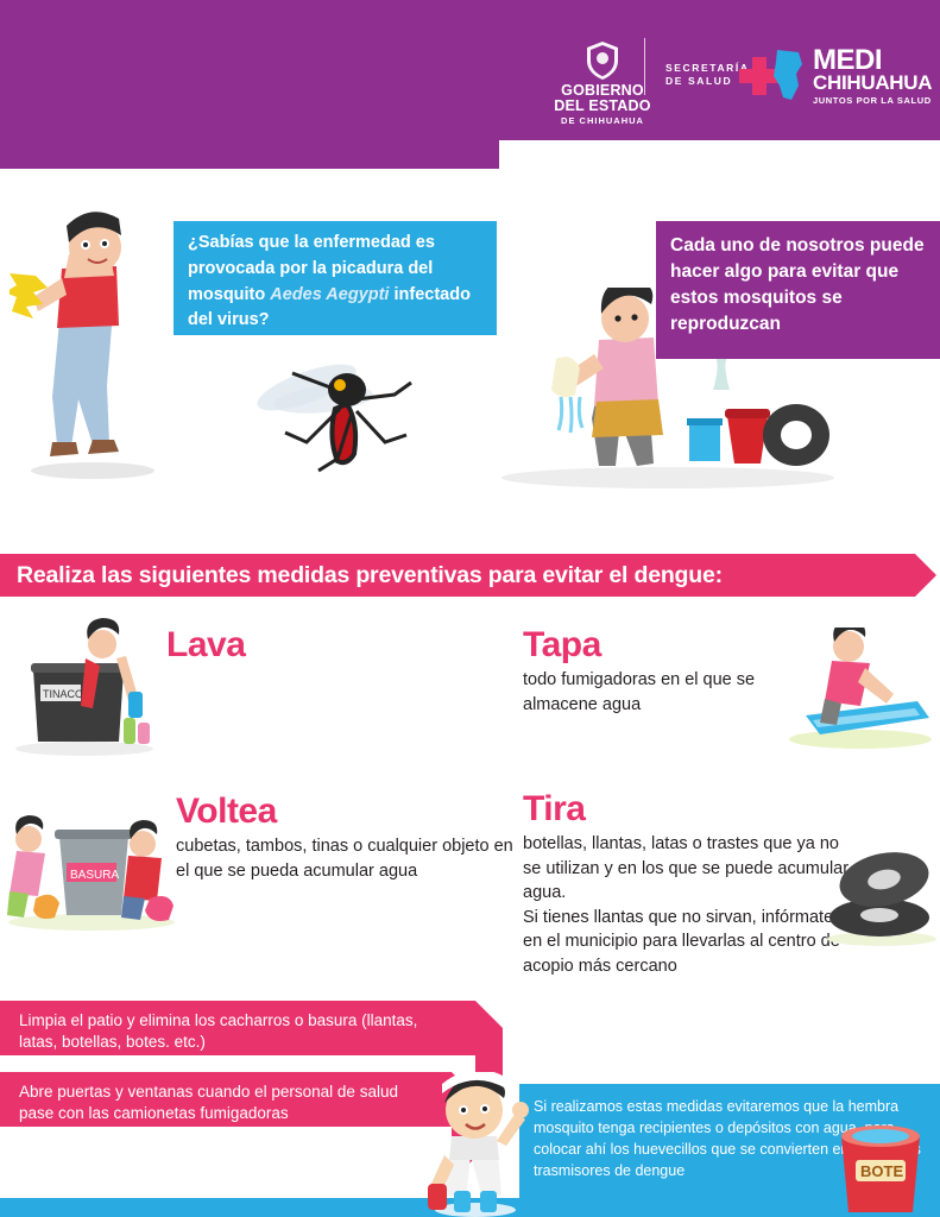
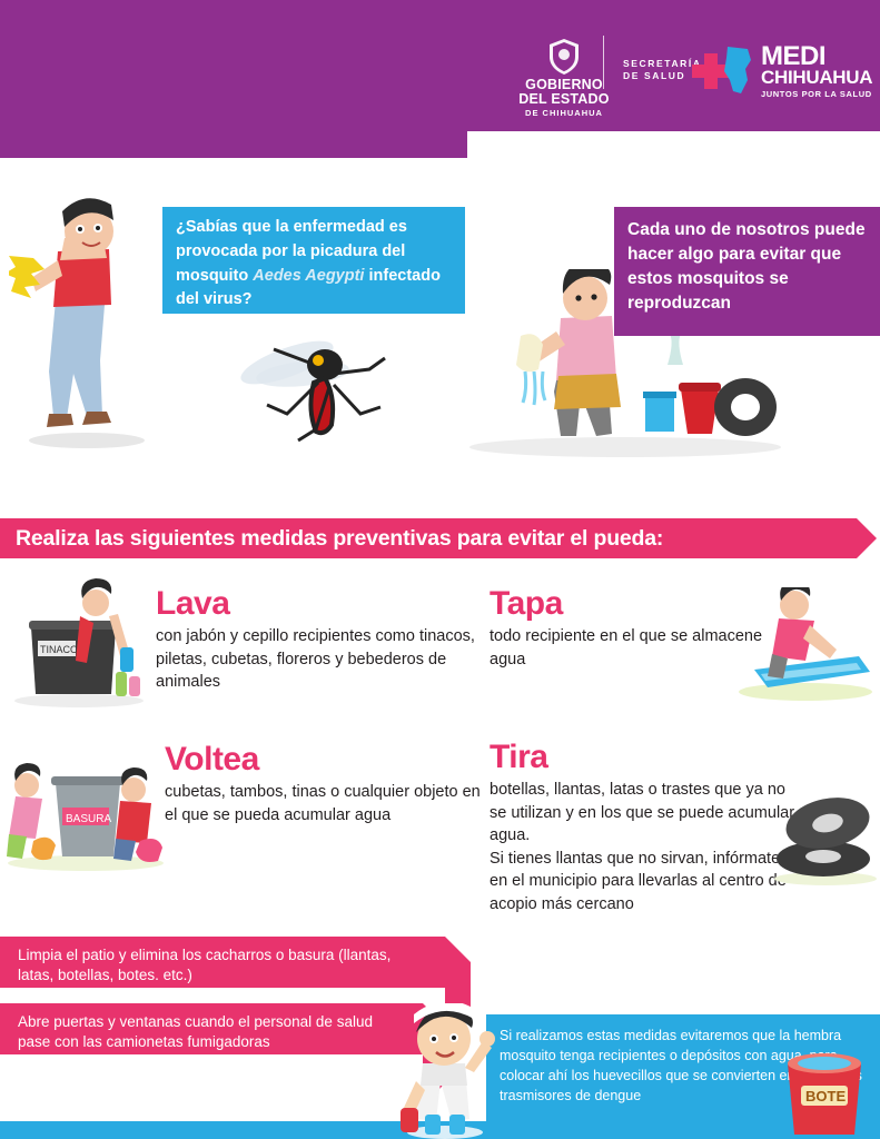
  GOBIERNO
  DEL ESTADO
  DE CHIHUAHUA
  SECRETARÍ
  DE SALUD
  MEDI
  CHIHUAHUA
  JUNTOS POR LA SALUD
  ¿Sabías que la enfermedad es provocada por la picadura del mosquito Aedes Aegypti infectado del virus?
  Cada uno de nosotros puede hacer algo para evitar que estos mosquitos se reproduzcan
- Realiza las siguientes medidas preventivas para evitar el dengue:
+ Realiza las siguientes medidas preventivas para evitar el pueda:
  TINACO
  Lava
+ con jabón y cepillo recipientes como tinacos, piletas, cubetas, floreros y bebederos de animales
  Tapa
- todo fumigadoras en el que se almacene agua
+ todo recipiente en el que se almacene agua
  BASURA
  Voltea
  cubetas, tambos, tinas o cualquier objeto en el que se pueda acumular agua
  Tira
  botellas, llantas, latas o trastes que ya no se utilizan y en los que se puede acumular agua.
  Si tienes llantas que no sirvan, infórmate en el municipio para llevarlas al centro d acopio más cercano
  Limpia el patio y elimina los cacharros o basura (llantas, latas, botellas, botes. etc.)
  Abre puertas y ventanas cuando el personal de salud pase con las camionetas fumigadoras
  Si realizamos estas medidas evitaremos que la hembra mosquito tenga recipientes o depósitos con agua colocar ahí los huevecillos que se convierten e trasmisores de dengue
  BOTE
